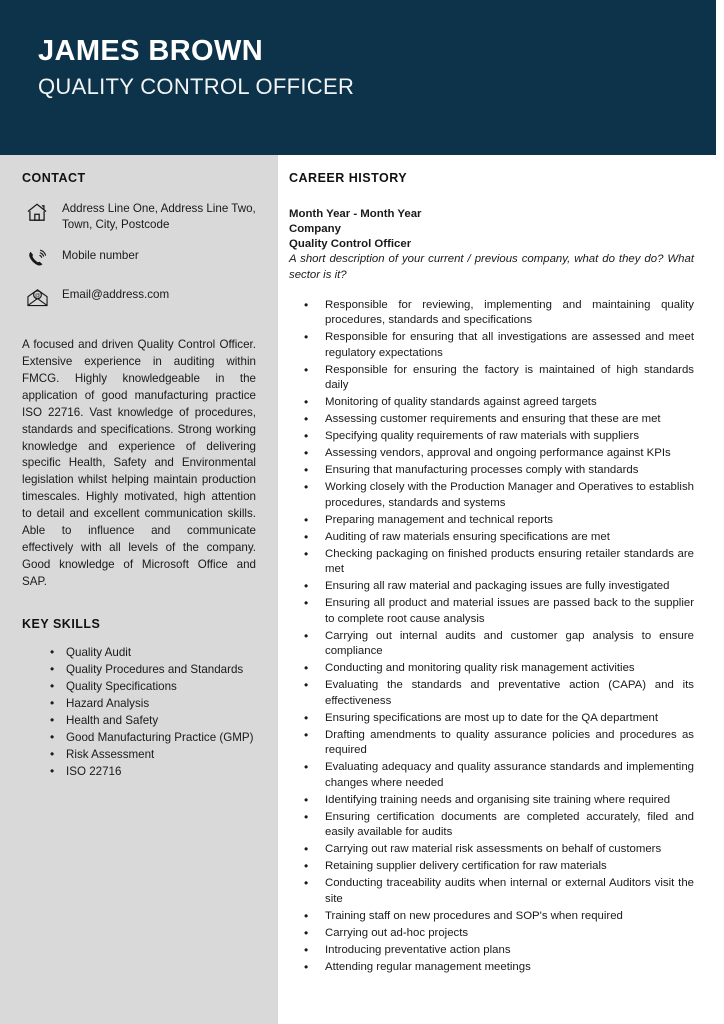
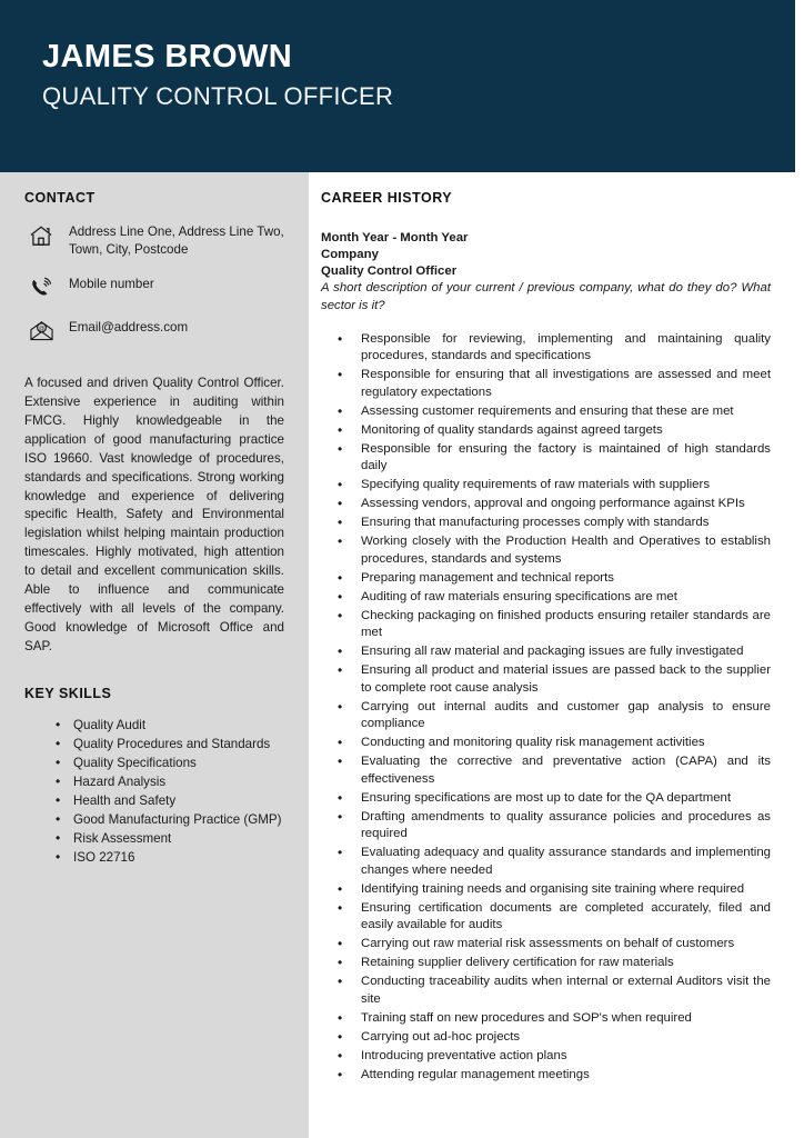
  JAMES BROWN
  QUALITY CONTROL OFFICER
  CONTACT
  Address Line One, Address Line Two, Town, City, Postcode
  Mobile number
  Email@address.com
- A focused and driven Quality Control Officer. Extensive experience in auditing within FMCG. Highly knowledgeable in the application of good manufacturing practice ISO 22716. Vast knowledge of procedures, standards and specifications. Strong working knowledge and experience of delivering specific Health, Safety and Environmental legislation whilst helping maintain production timescales. Highly motivated, high attention to detail and excellent communication skills. Able to influence and communicate effectively with all levels of the company. Good knowledge of Microsoft Office and SAP.
+ A focused and driven Quality Control Officer. Extensive experience in auditing within FMCG. Highly knowledgeable in the application of good manufacturing practice ISO 19660. Vast knowledge of procedures, standards and specifications. Strong working knowledge and experience of delivering specific Health, Safety and Environmental legislation whilst helping maintain production timescales. Highly motivated, high attention to detail and excellent communication skills. Able to influence and communicate effectively with all levels of the company. Good knowledge of Microsoft Office and SAP.
  KEY SKILLS
  Quality Audit
  Quality Procedures and Standards
  Quality Specifications
  Hazard Analysis
  Health and Safety
  Good Manufacturing Practice (GMP)
  Risk Assessment
  ISO 22716
  CAREER HISTORY
  Month Year - Month Year
  Company
  Quality Control Officer
  A short description of your current / previous company, what do they do? What sector is it?
  Responsible for reviewing, implementing and maintaining quality procedures, standards and specifications
  Responsible for ensuring that all investigations are assessed and meet regulatory expectations
- Responsible for ensuring the factory is maintained of high standards daily
+ Assessing customer requirements and ensuring that these are met
  Monitoring of quality standards against agreed targets
- Assessing customer requirements and ensuring that these are met
+ Responsible for ensuring the factory is maintained of high standards daily
  Specifying quality requirements of raw materials with suppliers
  Assessing vendors, approval and ongoing performance against KPIs
  Ensuring that manufacturing processes comply with standards
- Working closely with the Production Manager and Operatives to establish procedures, standards and systems
+ Working closely with the Production Health and Operatives to establish procedures, standards and systems
  Preparing management and technical reports
  Auditing of raw materials ensuring specifications are met
  Checking packaging on finished products ensuring retailer standards are met
  Ensuring all raw material and packaging issues are fully investigated
  Ensuring all product and material issues are passed back to the supplier to complete root cause analysis
  Carrying out internal audits and customer gap analysis to ensure compliance
  Conducting and monitoring quality risk management activities
- Evaluating the standards and preventative action (CAPA) and its effectiveness
+ Evaluating the corrective and preventative action (CAPA) and its effectiveness
  Ensuring specifications are most up to date for the QA department
  Drafting amendments to quality assurance policies and procedures as required
  Evaluating adequacy and quality assurance standards and implementing changes where needed
  Identifying training needs and organising site training where required
  Ensuring certification documents are completed accurately, filed and easily available for audits
  Carrying out raw material risk assessments on behalf of customers
  Retaining supplier delivery certification for raw materials
  Conducting traceability audits when internal or external Auditors visit the site
  Training staff on new procedures and SOP's when required
  Carrying out ad-hoc projects
  Introducing preventative action plans
  Attending regular management meetings
